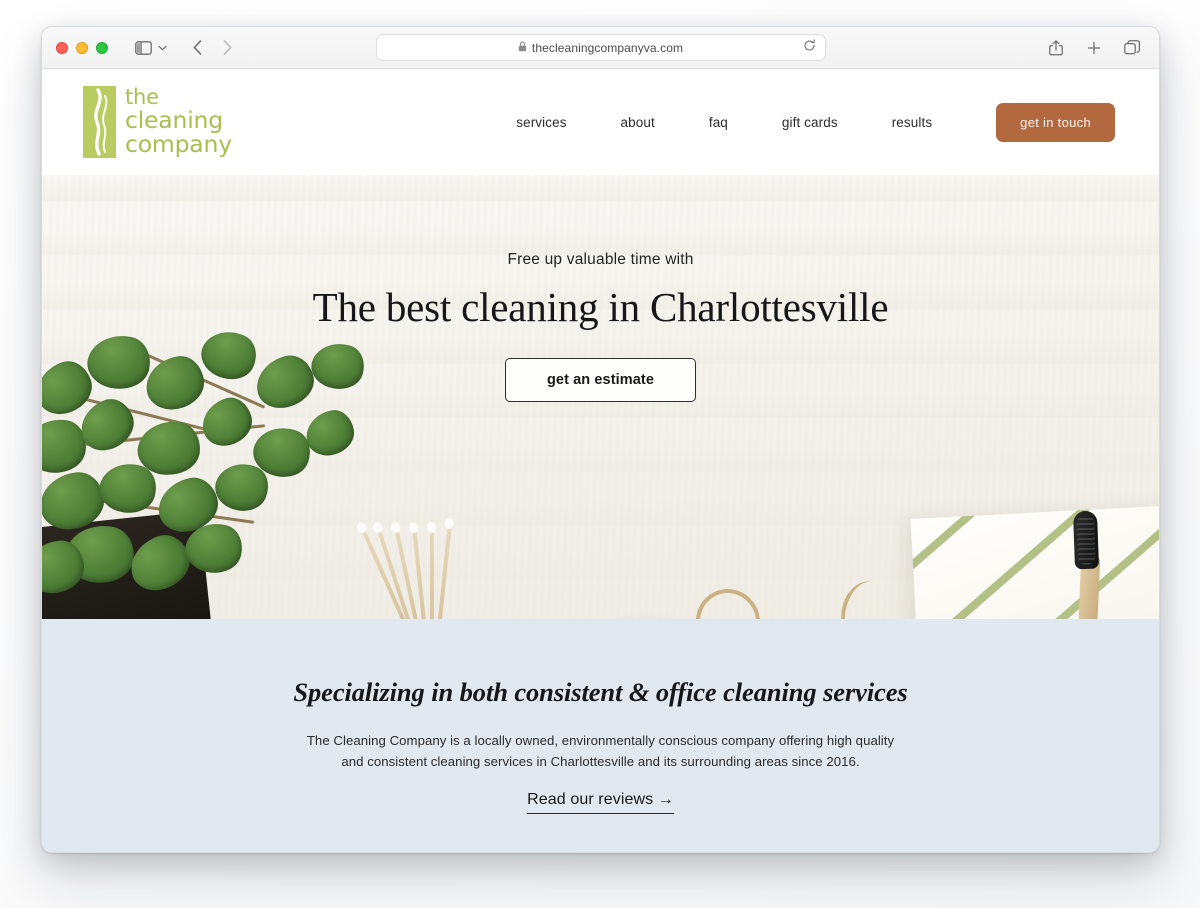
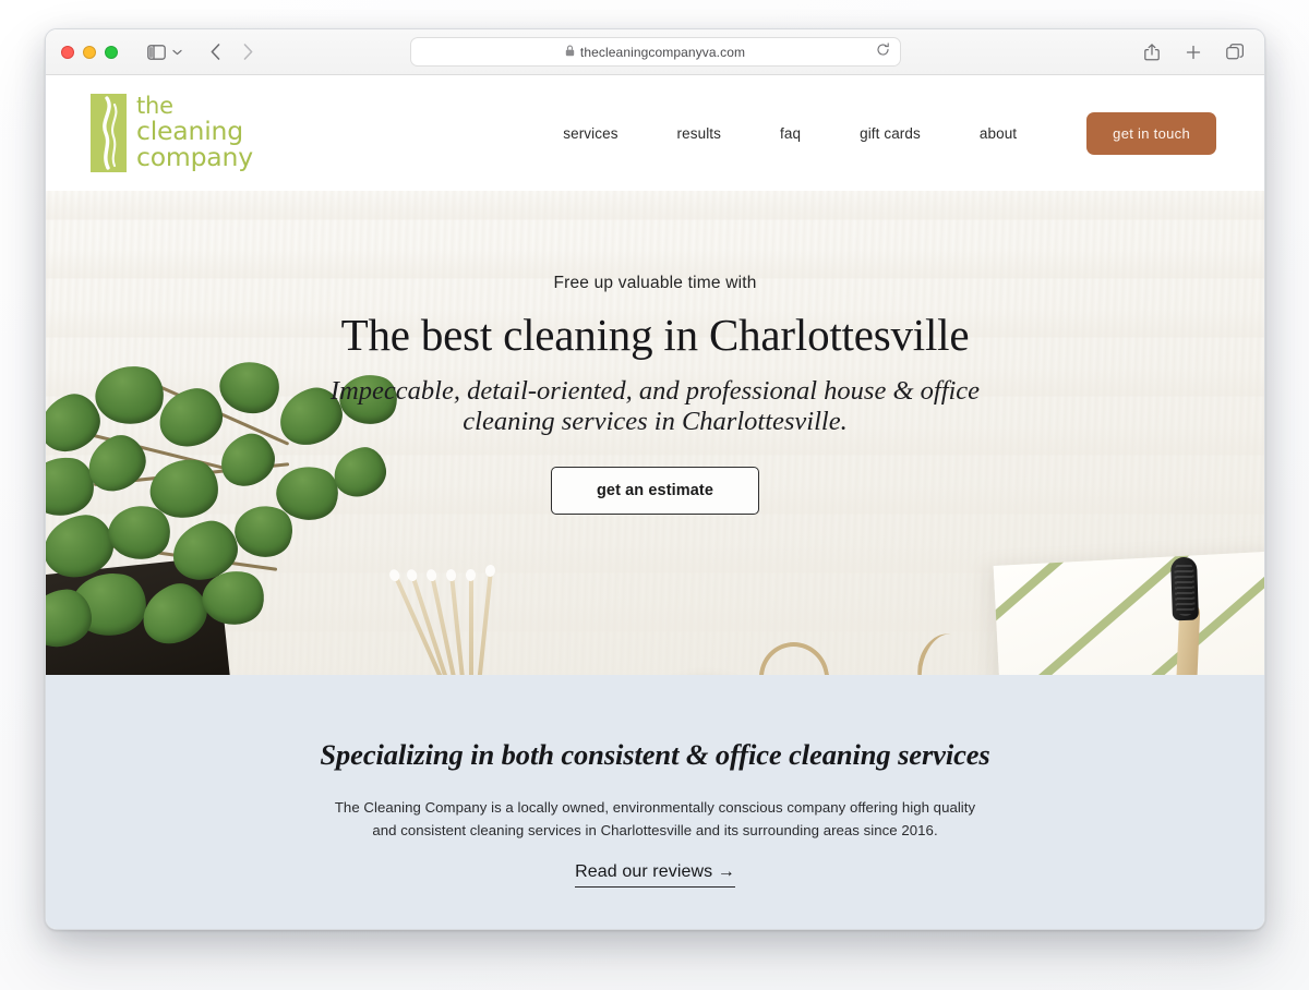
  thecleaningcompanyva.com
  the
  cleaning
  company
  services
- about
+ results
  faq
  gift cards
- results
+ about
  get in touch
  Free up valuable time with
  The best cleaning in Charlottesville
+ Impeccable, detail-oriented, and professional house & office
+ cleaning services in Charlottesville.
  get an estimate
  Specializing in both consistent & office cleaning services
  The Cleaning Company is a locally owned, environmentally conscious company offering high quality and consistent cleaning services in Charlottesville and its surrounding areas since 2016.
  Read our reviews →
